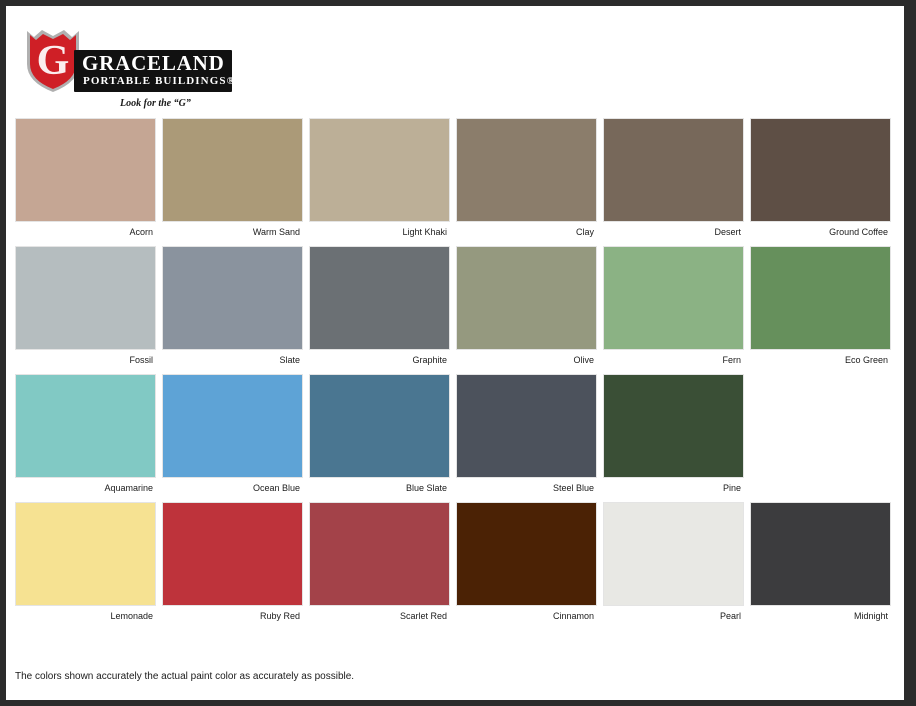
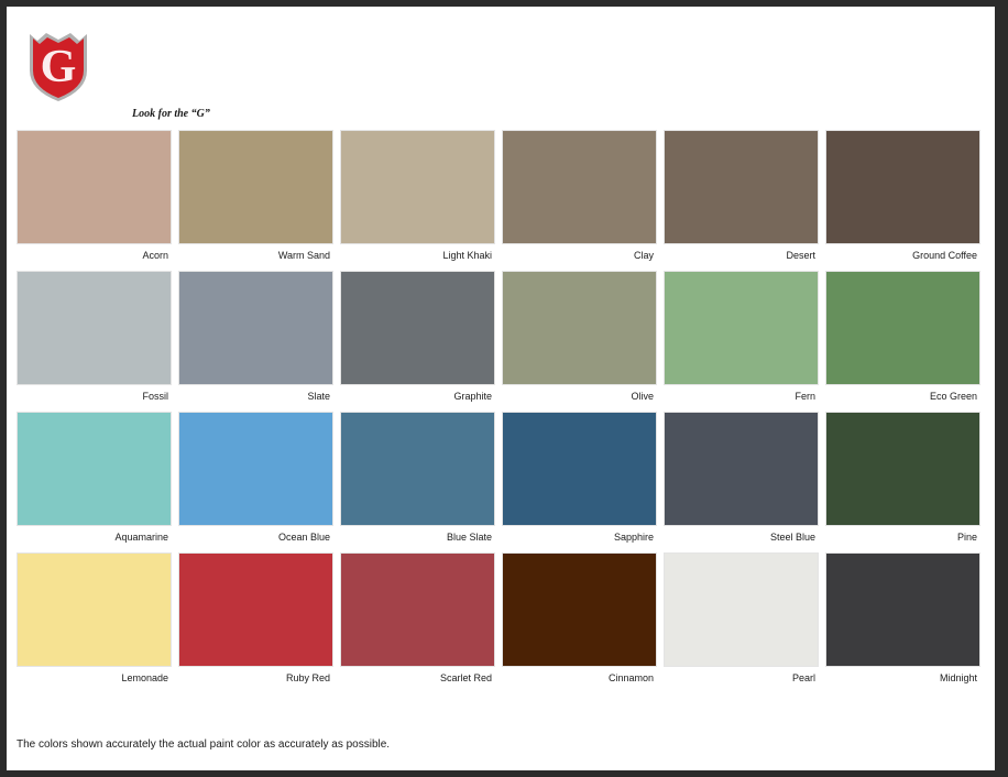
  G
- GRACELAND
- PORTABLE BUILDINGS®
  Look for the “G”
  Acorn
  Warm Sand
  Light Khaki
  Clay
  Desert
  Ground Coffee
  Fossil
  Slate
  Graphite
  Olive
  Fern
  Eco Green
  Aquamarine
  Ocean Blue
  Blue Slate
+ Sapphire
  Steel Blue
  Pine
  Lemonade
  Ruby Red
  Scarlet Red
  Cinnamon
  Pearl
  Midnight
  The colors shown accurately the actual paint color as accurately as possible.
